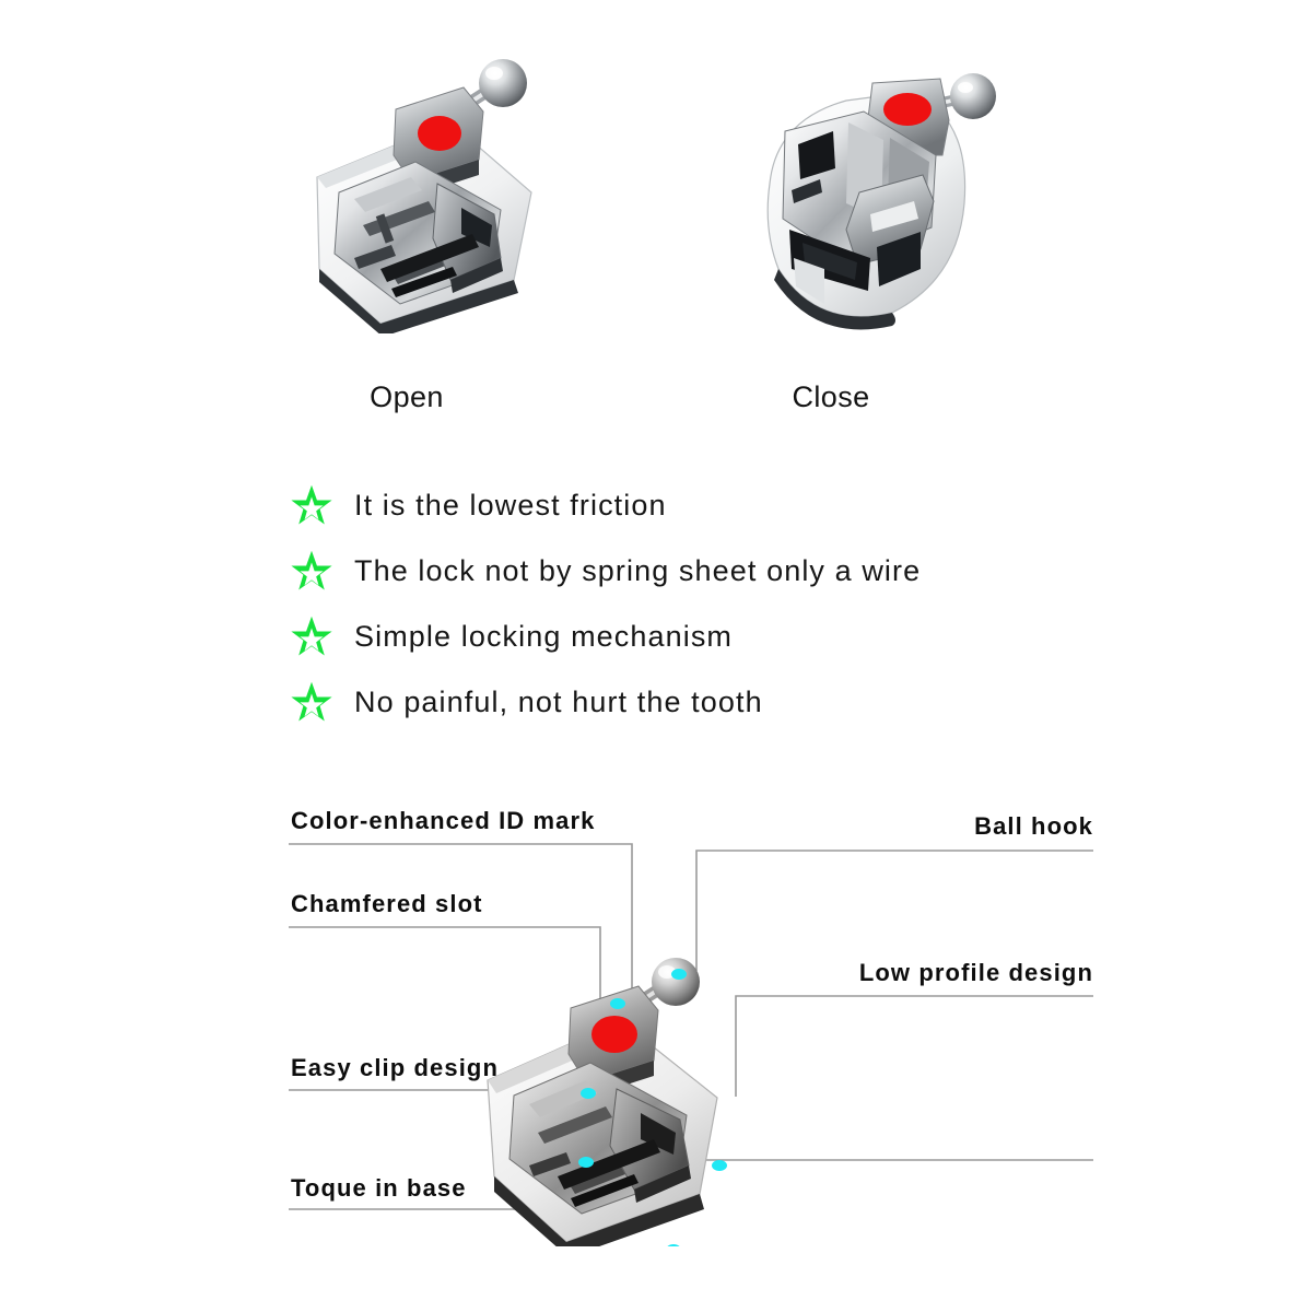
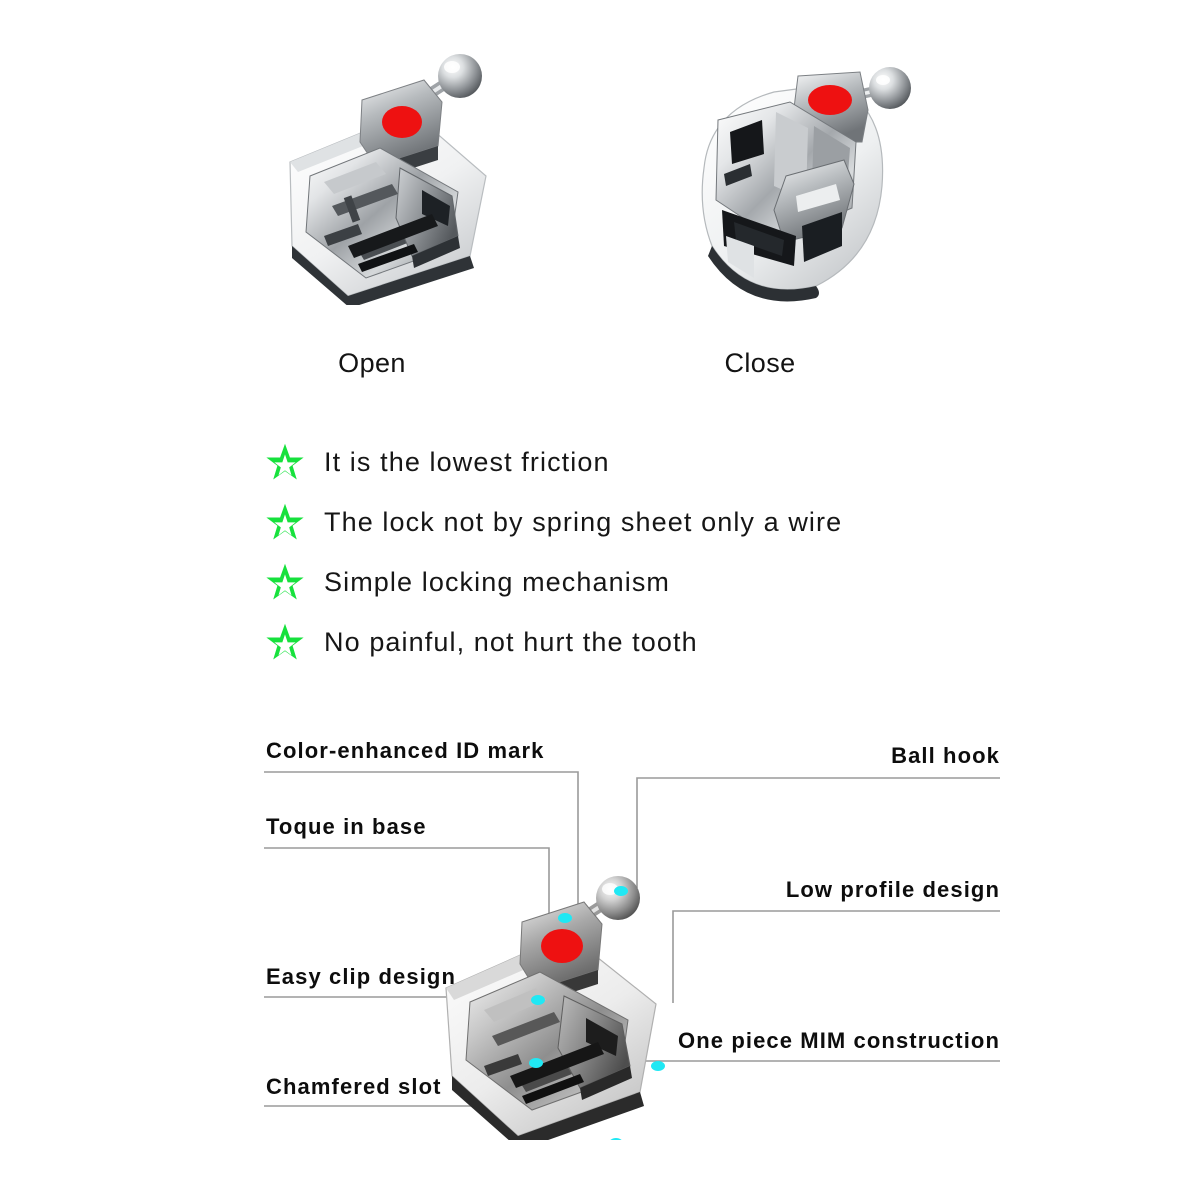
  Open
  Close
  It is the lowest friction
  The lock not by spring sheet only a wire
  Simple locking mechanism
  No painful, not hurt the tooth
  Color-enhanced ID mark
- Chamfered slot
+ Toque in base
  Easy clip design
- Toque in base
+ Chamfered slot
  Ball hook
  Low profile design
+ One piece MIM construction
